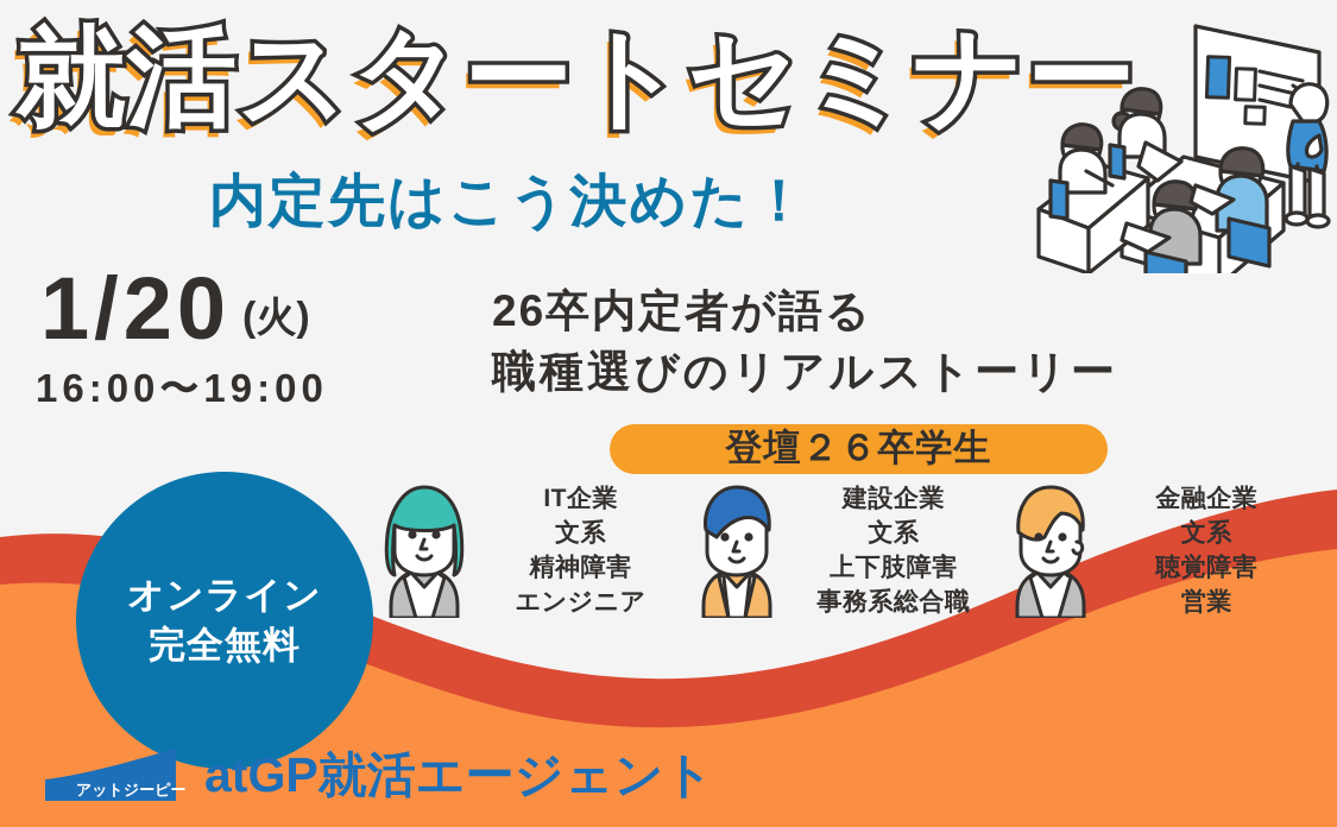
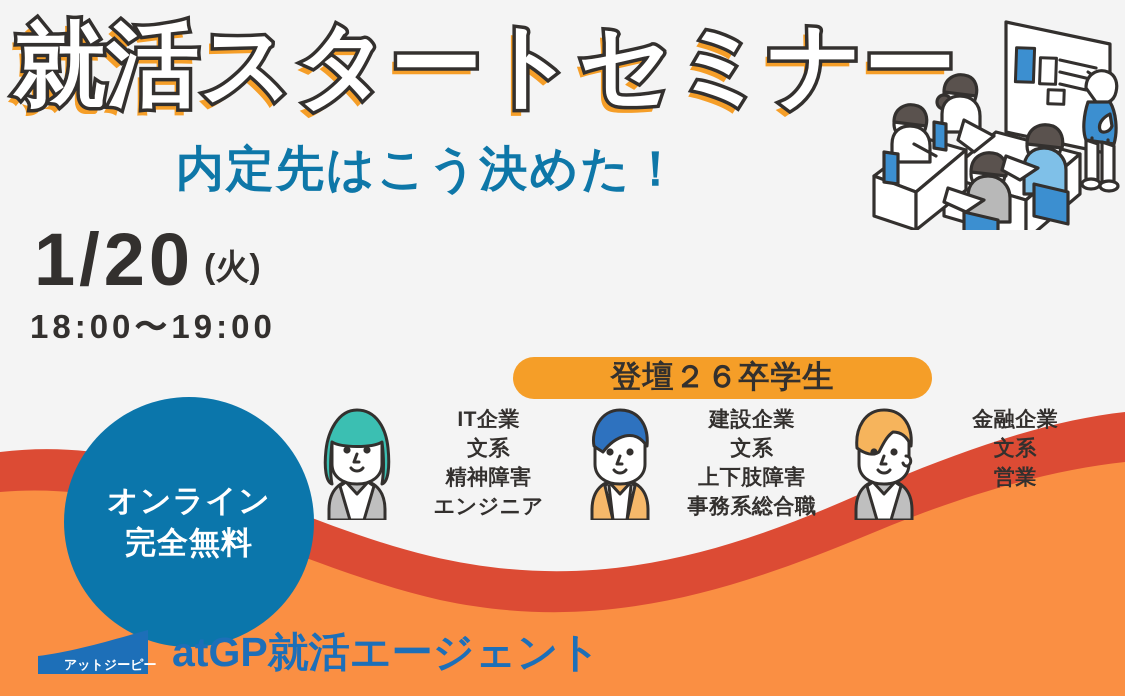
  就活スタートセミナー
  内定先はこう決めた！
  1/20
  (火)
- 16:00〜19:00
+ 18:00〜19:00
- 26卒内定者が語る
- 職種選びのリアルストーリー
  登壇２６卒学生
  オンライン
  完全無料
  IT企業
  文系
  精神障害
  エンジニア
  建設企業
  文系
  上下肢障害
  事務系総合職
  金融企業
  文系
- 聴覚障害
  営業
  アットジーピー
  atGP就活エージェント
